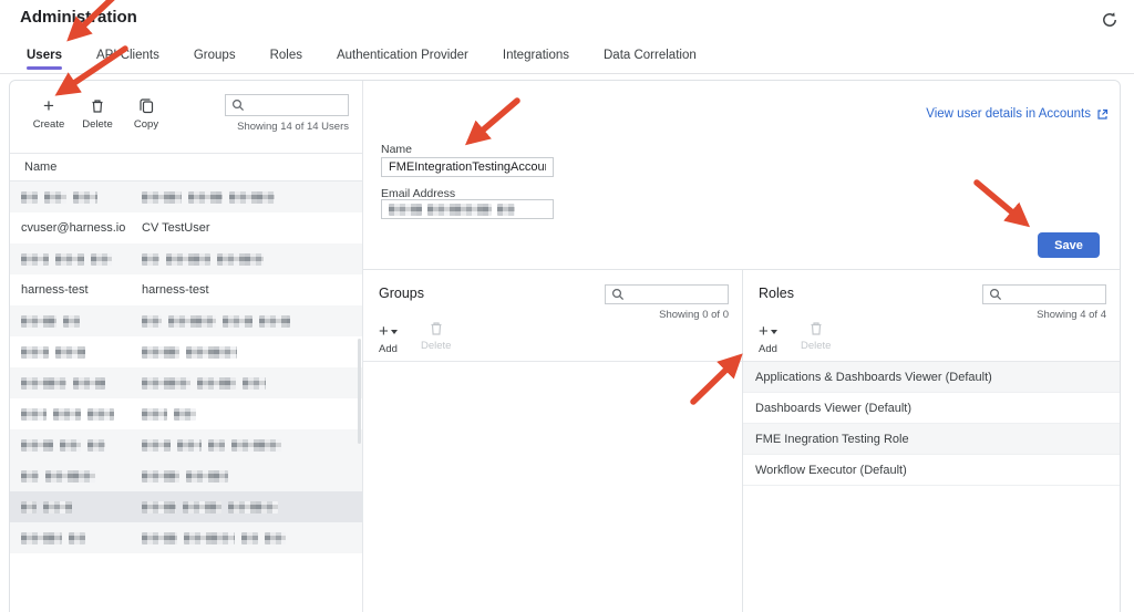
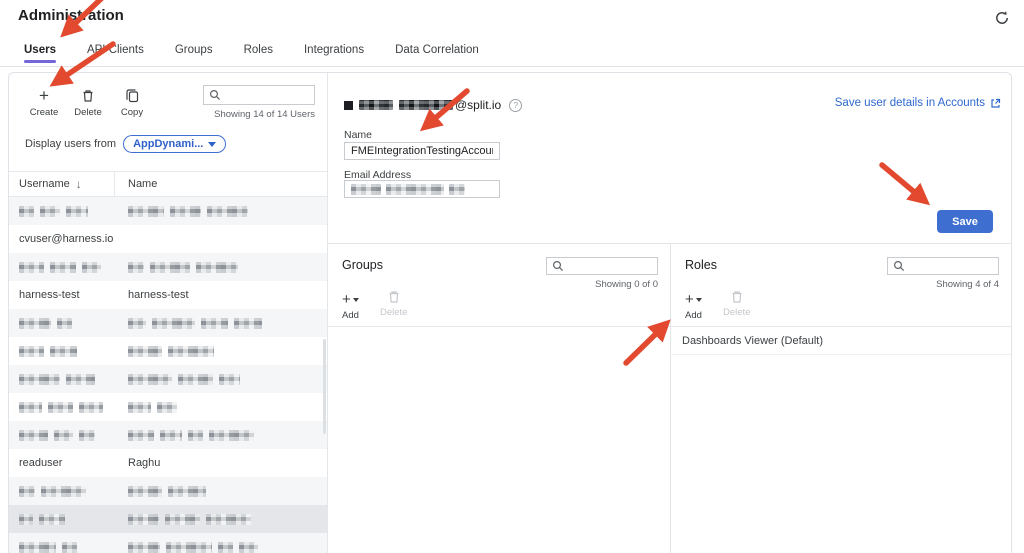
  Adminisation
  Users
  AP Clients
  Groups
  Roles
- Authentication Provider
  Integrations
  Data Correlation
  +
  Create
  Delete
  Copy
  Showing 14 of 14 Users
+ Display users from
+ AppDynami...
+ Username
+ ↓
  Name
  cvuser@harness.io
- CV TestUser
  harness-test
  harness-test
+ readuser
+ Raghu
+ @split.io
+ ?
  Name
  FMEIntegrationTestingAccou
  Email Address
- View user details in Accounts
+ Save user details in Accounts
  Save
  Groups
  Showing 0 of 0
  +
  Add
  Delete
  Roles
  Showing 4 of 4
  +
  Add
  Delete
- Applications & Dashboards Viewer (Default)
  Dashboards Viewer (Default)
- FME Inegration Testing Role
- Workflow Executor (Default)
